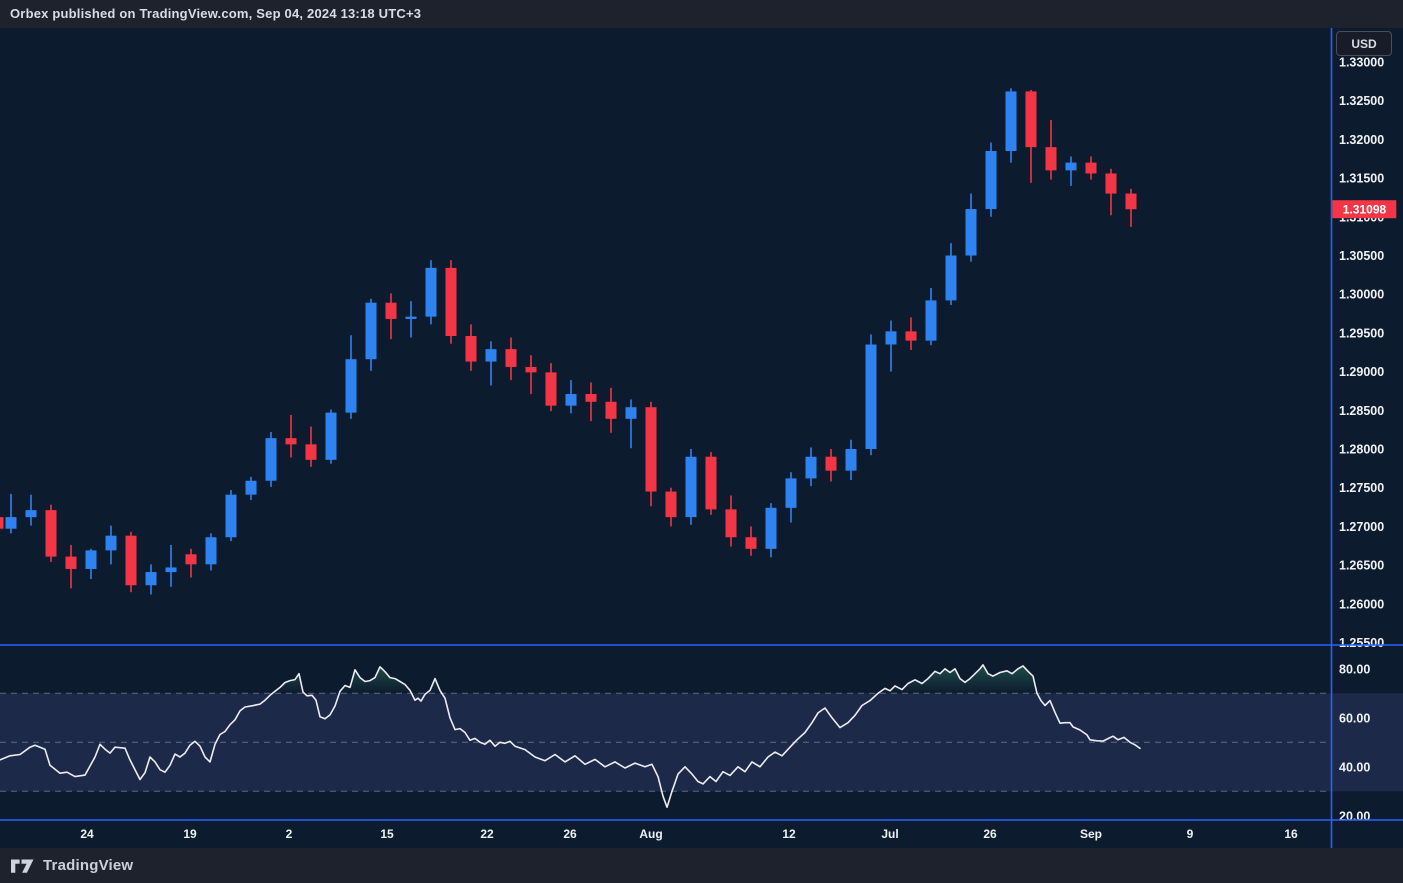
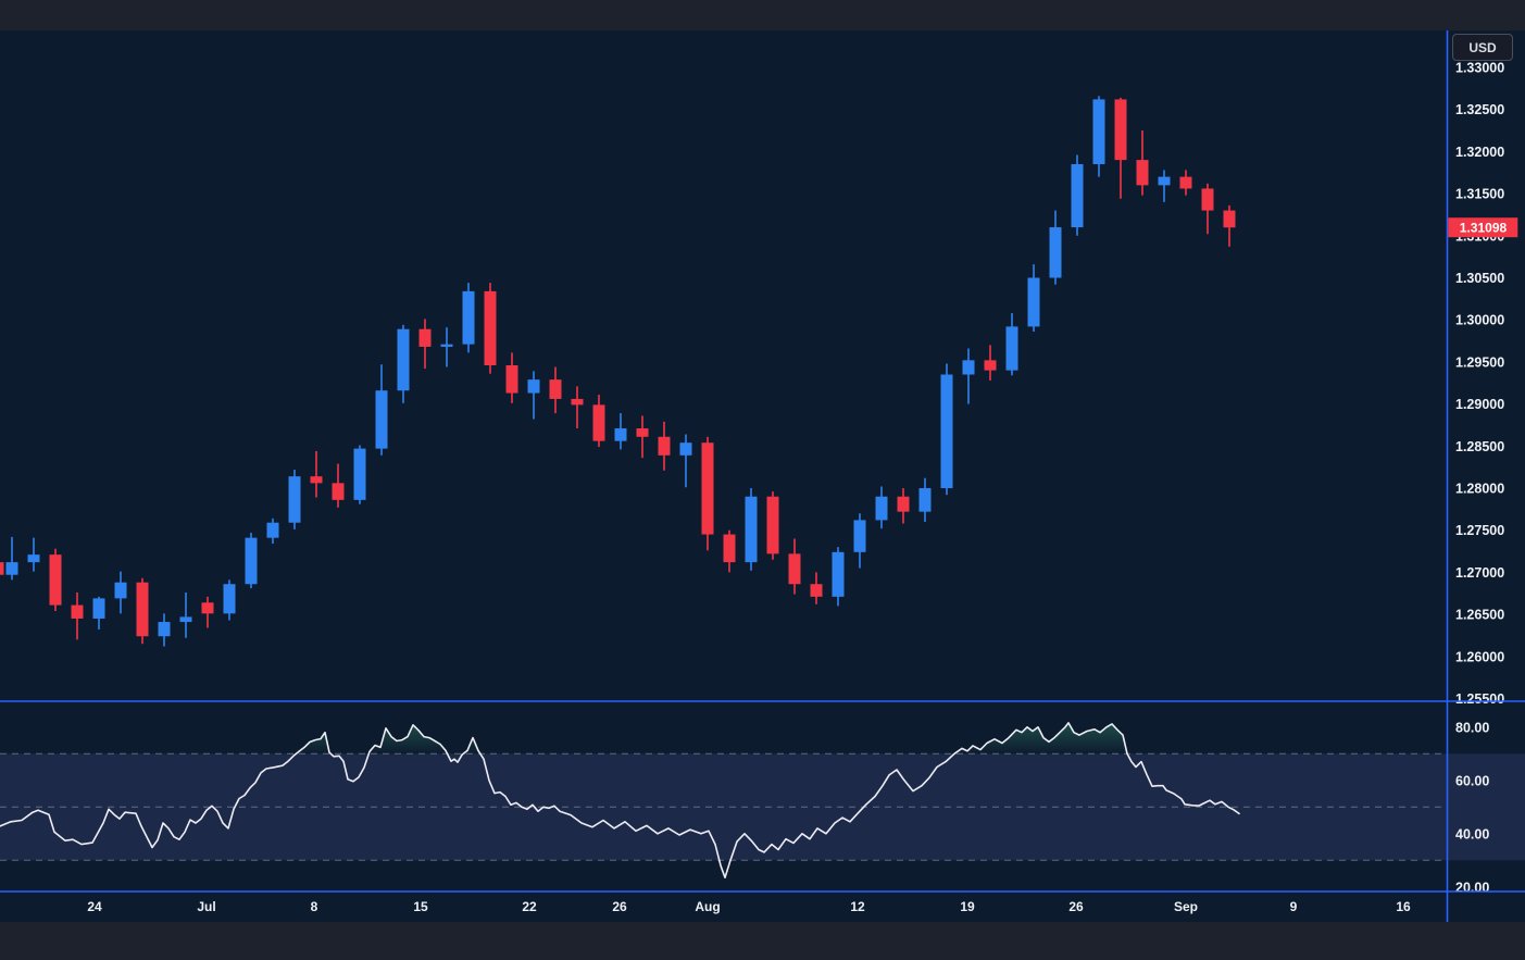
- Orbex published on TradingView.com, Sep 04, 2024 13:18 UTC+3
  1.33000
  1.32500
  1.32000
  1.31500
  1.30500
  1.30000
  1.29500
  1.29000
  1.28500
  1.28000
  1.27500
  1.27000
  1.26500
  1.26000
  1.25500
  80.00
  60.00
  40.00
  20.00
  1.31098
  24
- 19
+ Jul
- 2
+ 8
  15
  22
  26
  Aug
  12
- Jul
+ 19
  26
  Sep
  9
  16
  USD
- TradingView
